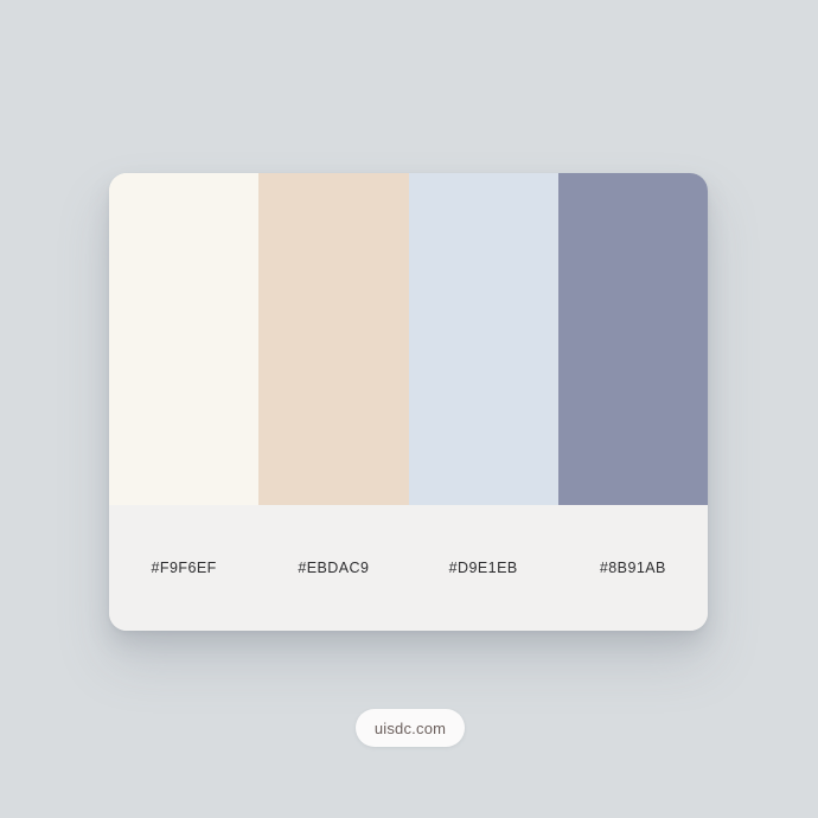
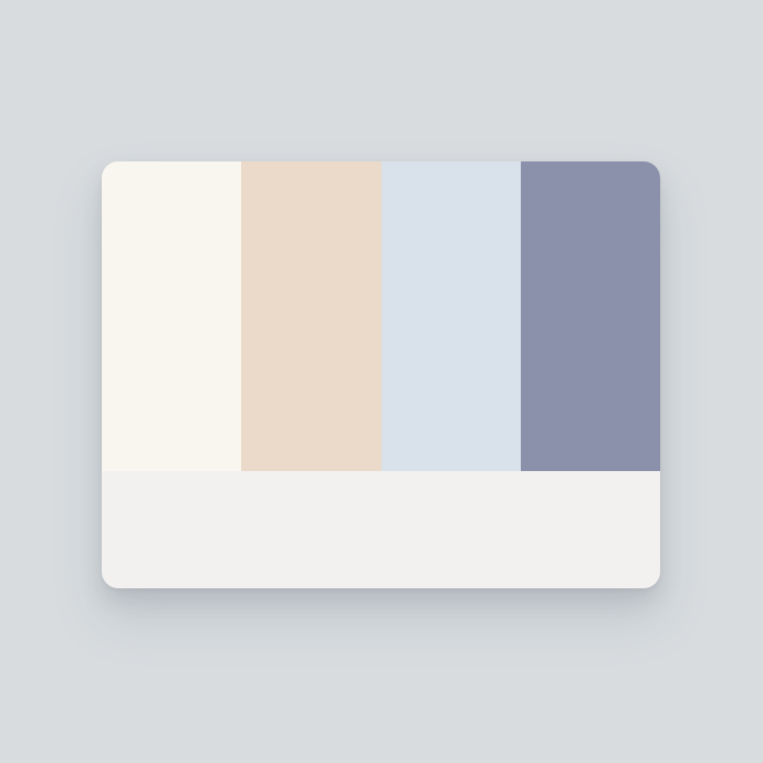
- #F9F6EF
- #EBDAC9
- #D9E1EB
- #8B91AB
- uisdc.com
